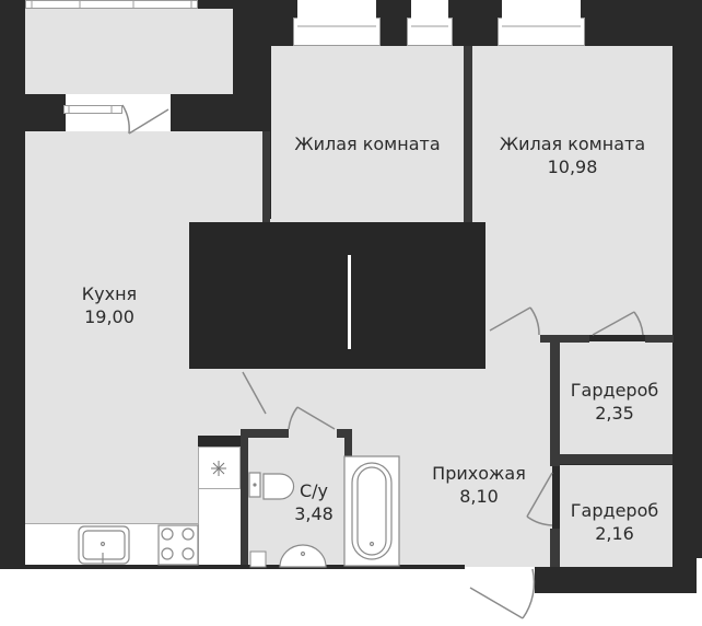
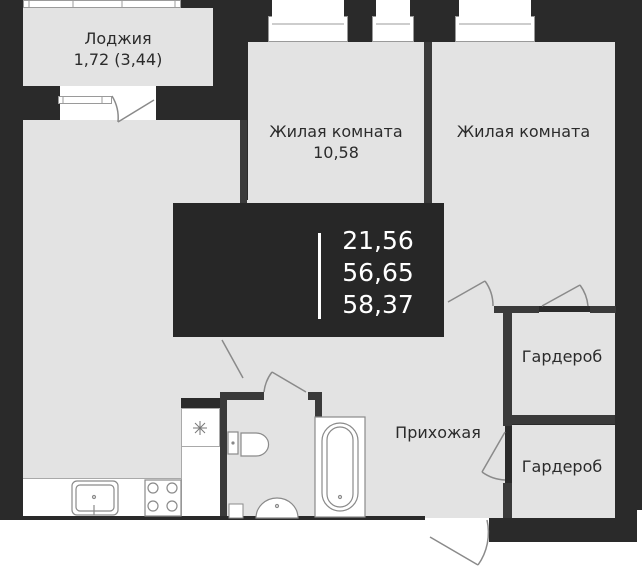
+ 21,56
+ 56,65
+ 58,37
+ Лоджия
+ 1,72 (3,44)
  Жилая комната
+ 10,58
  Жилая комната
- 10,98
- Кухня
- 19,00
  Гардероб
- 2,35
- С/у
- 3,48
  Прихожая
- 8,10
  Гардероб
- 2,16
